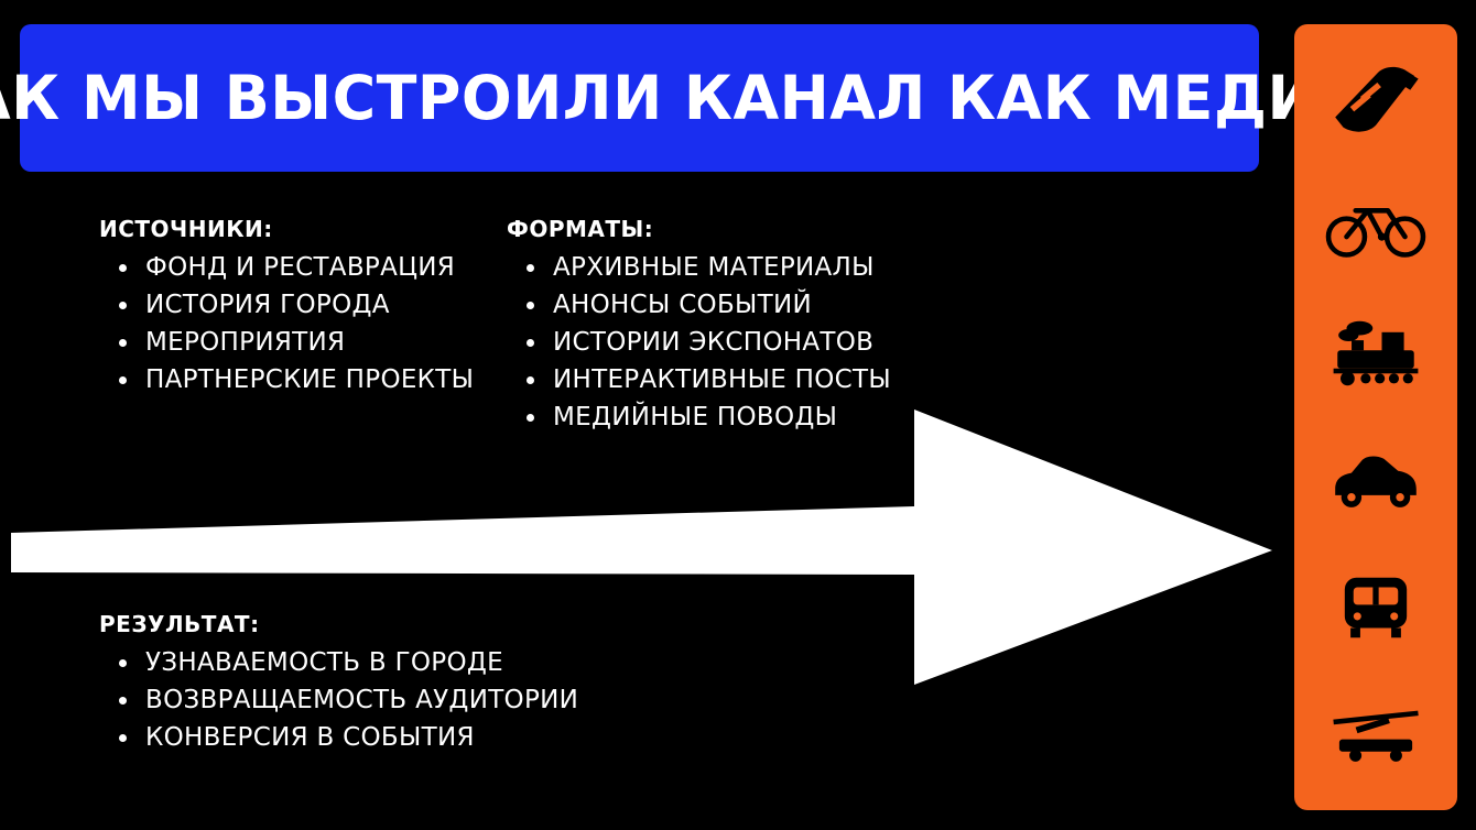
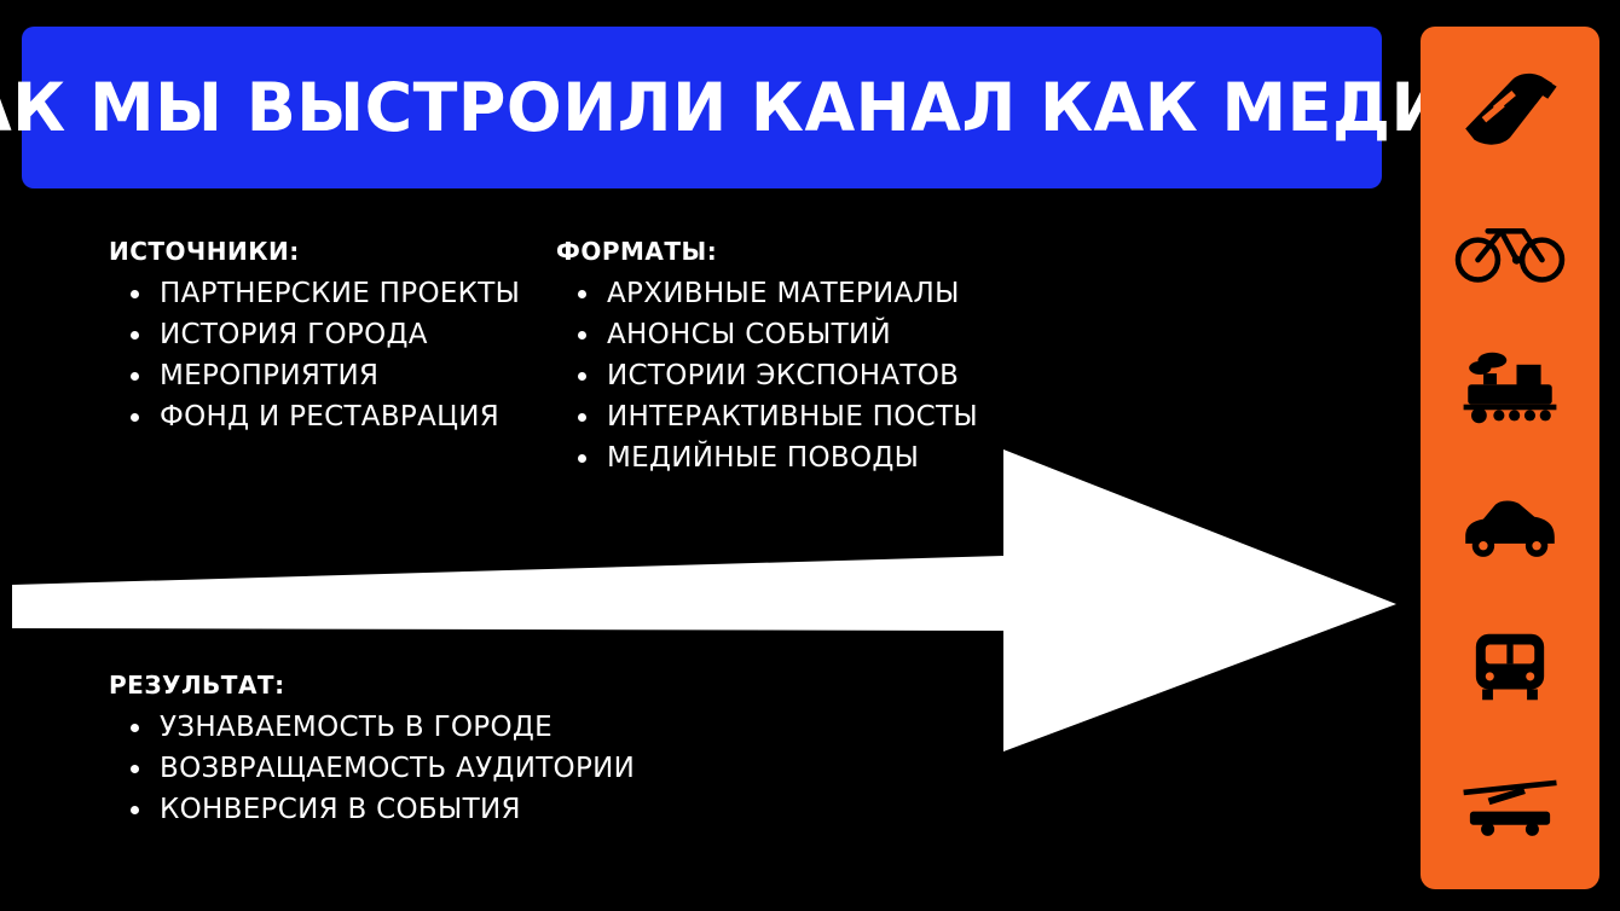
  К МЫ ВЫСТРОИЛИ КАНАЛ КАК МЕДИ
  ИСТОЧНИКИ:
- ФОНД И РЕСТАВРАЦИЯ
+ ПАРТНЕРСКИЕ ПРОЕКТЫ
  ИСТОРИЯ ГОРОДА
  МЕРОПРИЯТИЯ
- ПАРТНЕРСКИЕ ПРОЕКТЫ
+ ФОНД И РЕСТАВРАЦИЯ
  ФОРМАТЫ:
  АРХИВНЫЕ МАТЕРИАЛЫ
  АНОНСЫ СОБЫТИЙ
  ИСТОРИИ ЭКСПОНАТОВ
  ИНТЕРАКТИВНЫЕ ПОСТЫ
  МЕДИЙНЫЕ ПОВОДЫ
  РЕЗУЛЬТАТ:
  УЗНАВАЕМОСТЬ В ГОРОДЕ
  ВОЗВРАЩАЕМОСТЬ АУДИТОРИИ
  КОНВЕРСИЯ В СОБЫТИЯ
